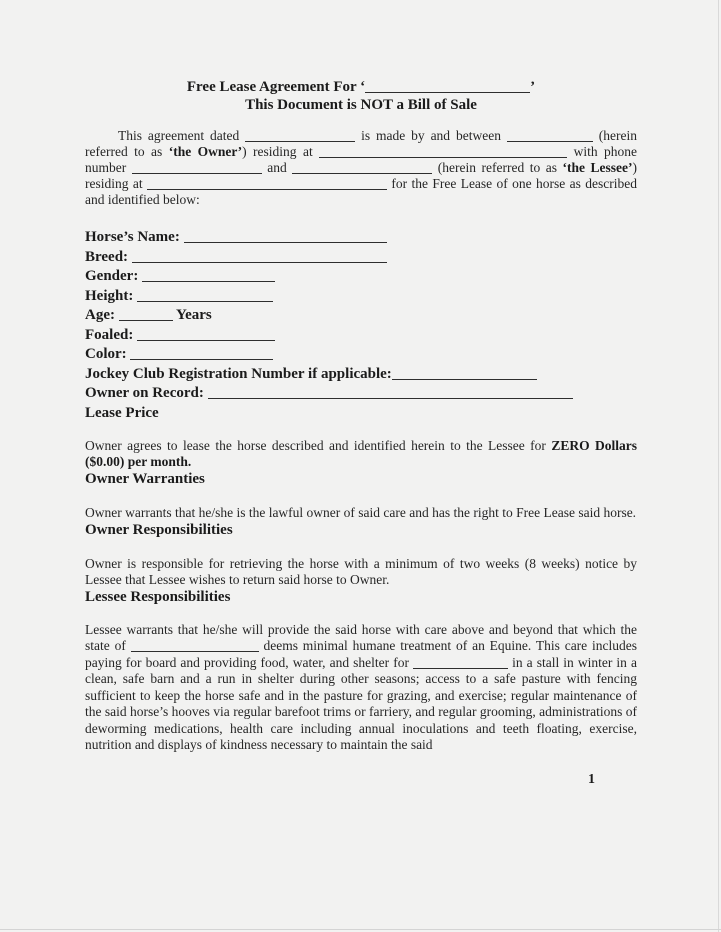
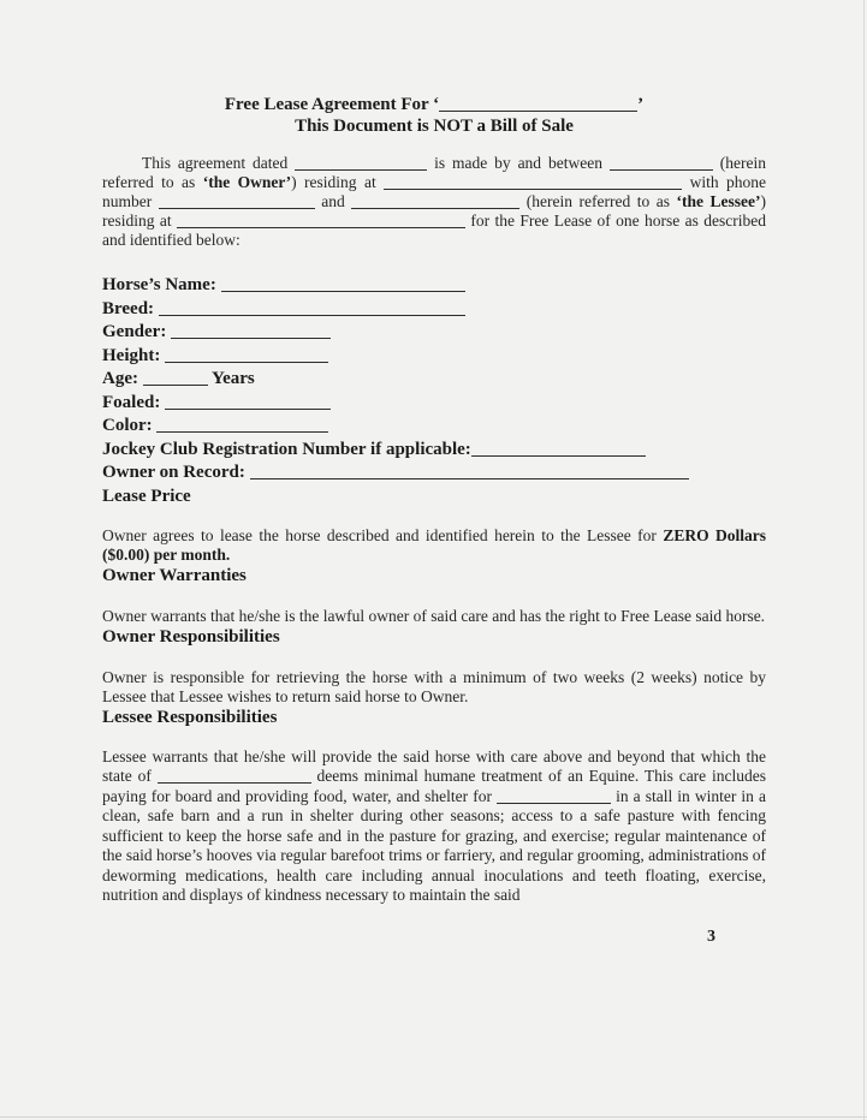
  Free Lease Agreement For ‘ ’
  This Document is NOT a Bill of Sale
  This agreement dated is made by and between (herein referred to as ‘the Owner’) residing at with phone number and (herein referred to as ‘the Lessee’) residing at for the Free Lease of one horse as described and identified below:
  Horse’s Name:
  Breed:
  Gender:
  Height:
  Age: Years
  Foaled:
  Color:
  Jockey Club Registration Number if applicable:
  Owner on Record:
  Lease Price
  Owner agrees to lease the horse described and identified herein to the Lessee for ZERO Dollars ($0.00) per month.
  Owner Warranties
  Owner warrants that he/she is the lawful owner of said care and has the right to Free Lease said horse.
  Owner Responsibilities
- Owner is responsible for retrieving the horse with a minimum of two weeks (8 weeks) notice by Lessee that Lessee wishes to return said horse to Owner.
+ Owner is responsible for retrieving the horse with a minimum of two weeks (2 weeks) notice by Lessee that Lessee wishes to return said horse to Owner.
  Lessee Responsibilities
  Lessee warrants that he/she will provide the said horse with care above and beyond that which the state of deems minimal humane treatment of an Equine. This care includes paying for board and providing food, water, and shelter for in a stall in winter in a clean, safe barn and a run in shelter during other seasons; access to a safe pasture with fencing sufficient to keep the horse safe and in the pasture for grazing, and exercise; regular maintenance of the said horse’s hooves via regular barefoot trims or farriery, and regular grooming, administrations of deworming medications, health care including annual inoculations and teeth floating, exercise, nutrition and displays of kindness necessary to maintain the said
- 1
+ 3
